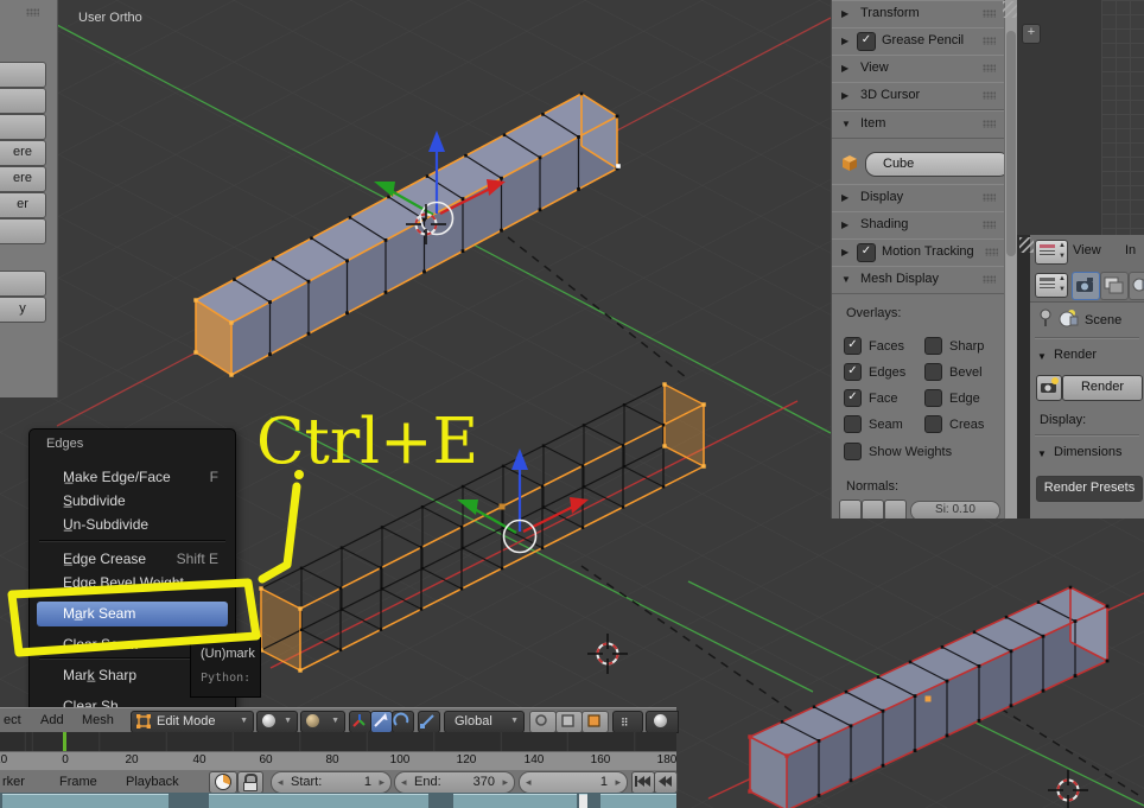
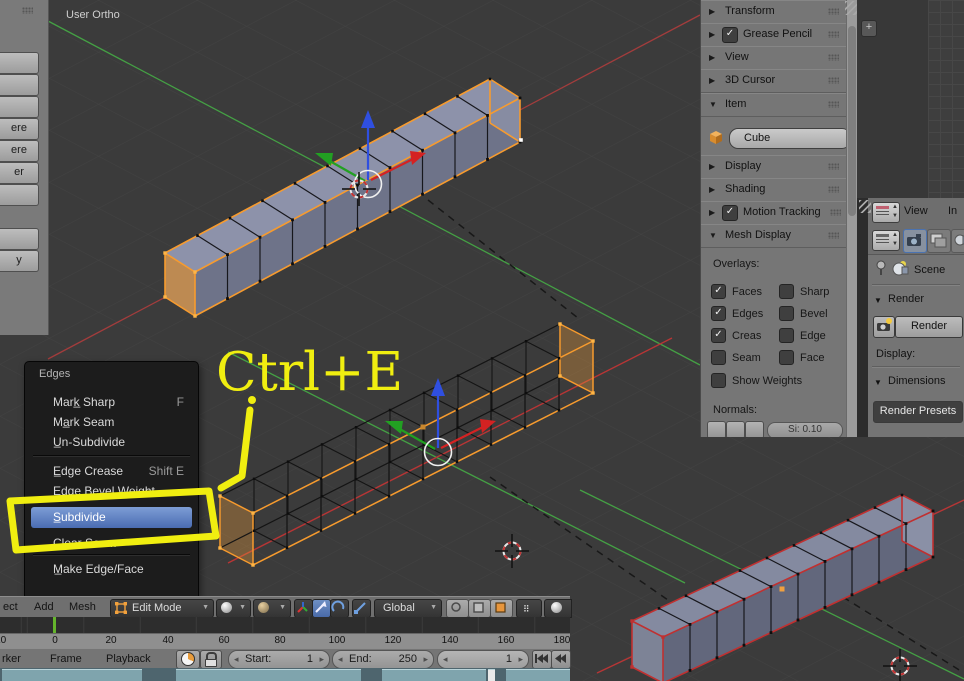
  User Ortho
  ere
  ere
  er
  y
  ▶
  Transform
  ▶
  ✓
  Grease Pencil
  ▶
  View
  ▶
  3D Cursor
  ▼
  Item
  Cube
  ▶
  Display
  ▶
  Shading
  ▶
  ✓
  Motion Tracking
  ▼
  Mesh Display
  Overlays:
  ✓
  Faces
  Sharp
  ✓
  Edges
  Bevel
  ✓
- Face
+ Creas
  Edge
  Seam
- Creas
+ Face
  Show Weights
  Normals:
  Si: 0.10
  +
  View
  In
  Scene
  ▼
  Render
  Render
  Display:
  ▼
  Dimensions
  Render Presets
  Edges
- M̲ake Edge/Face
+ Mark̲ Sharp
  F
- S̲ubdivide
+ Ma̲rk Seam
  U̲n-Subdivide
  E̲dge Crease
  Shift E
  Edge B̲evel Wei
- Ma̲rk Seam
+ S̲ubdivide
- Mark̲ Sharp
+ M̲ake Edge/Face
- Clear Sh
- (Un)mark
- Python:
  ect
  Add
  Mesh
  Edit Mode
  Global
  ⠿
  0
  20
  40
  60
  80
  100
  120
  140
  160
  180
  rker
  Frame
  Playback
  ◂
  Start:
  1
  ▸
  ◂
  End:
- 370
+ 250
  ▸
  ◂
  1
  ▸
  Ctrl+E
